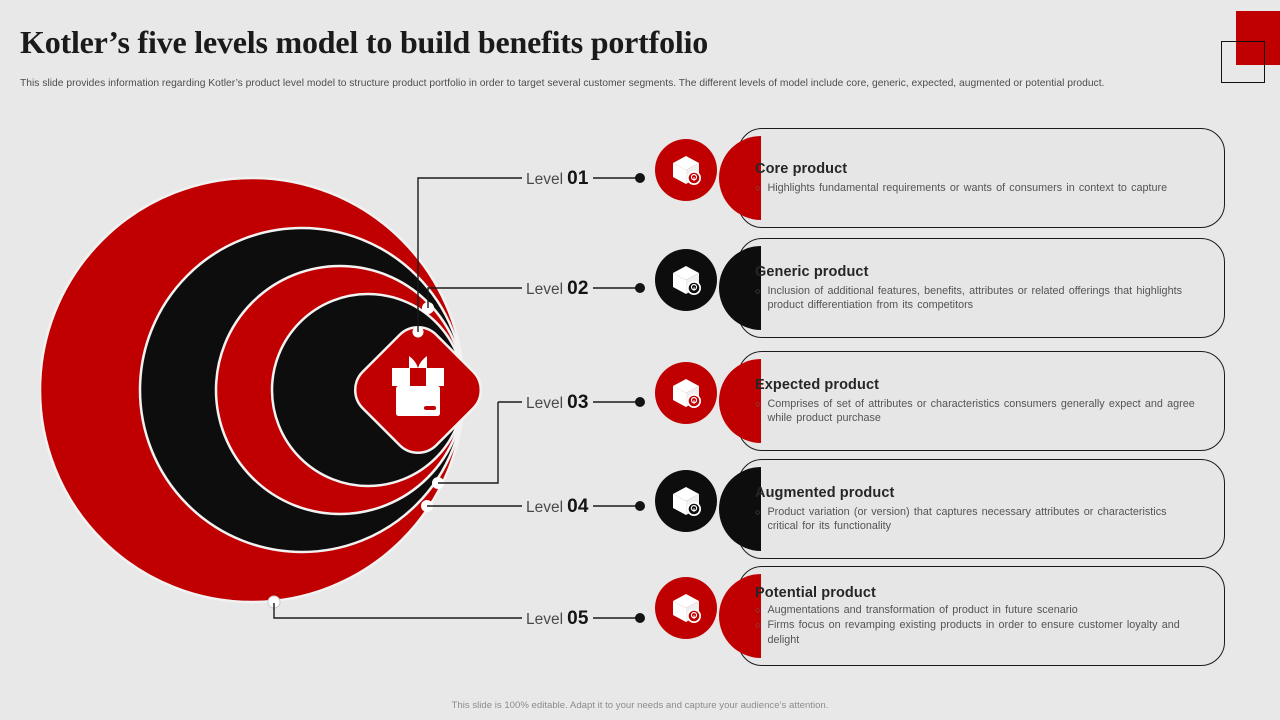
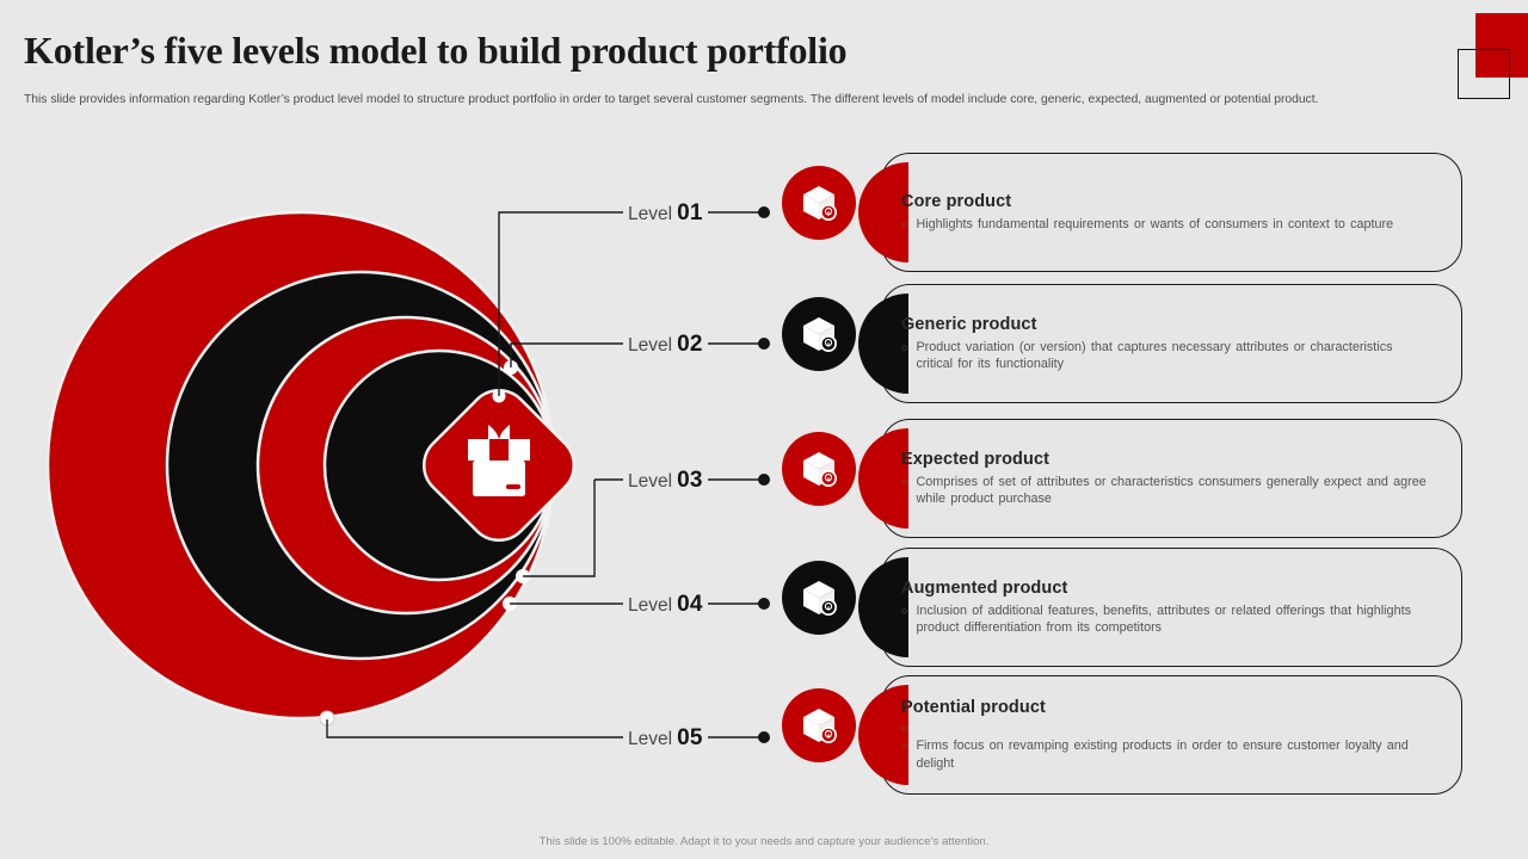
- Kotler’s five levels model to build benefits portfolio
+ Kotler’s five levels model to build product portfolio
  This slide provides information regarding Kotler’s product level model to structure product portfolio in order to target several customer segments. The different levels of model include core, generic, expected, augmented or potential product.
  Level 01
  Level 02
  Level 03
  Level 04
  Level 05
  Core product
  ○
  Highlights fundamental requirements or wants of consumers in context to capture
  Generic product
  ○
- Inclusion of additional features, benefits, attributes or related offerings that highlights product differentiation from its competitors
+ Product variation (or version) that captures necessary attributes or characteristics critical for its functionality
  Expected product
  ○
  Comprises of set of attributes or characteristics consumers generally expect and agree while product purchase
  Augmented product
  ○
- Product variation (or version) that captures necessary attributes or characteristics critical for its functionality
+ Inclusion of additional features, benefits, attributes or related offerings that highlights product differentiation from its competitors
  Potential product
  ○
- Augmentations and transformation of product in future scenario
  ○
  Firms focus on revamping existing products in order to ensure customer loyalty and delight
  This slide is 100% editable. Adapt it to your needs and capture your audience’s attention.
